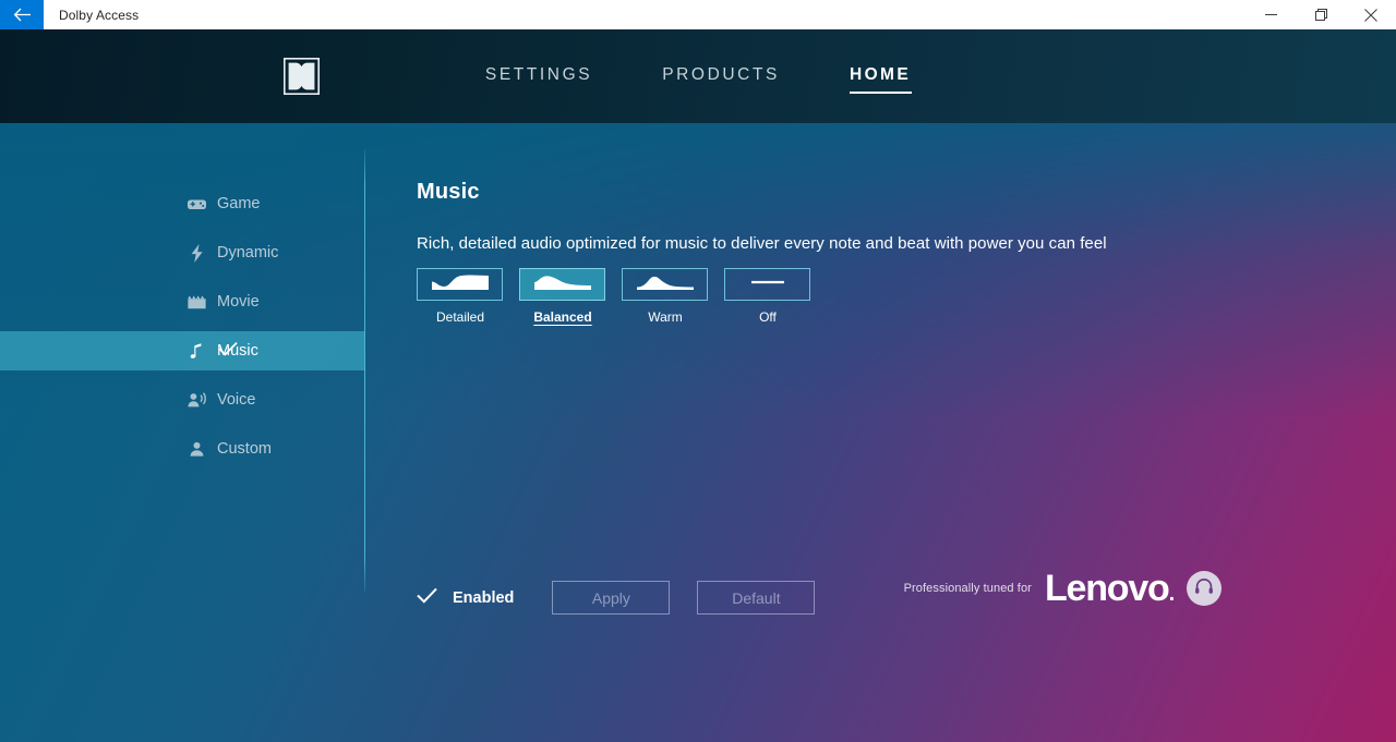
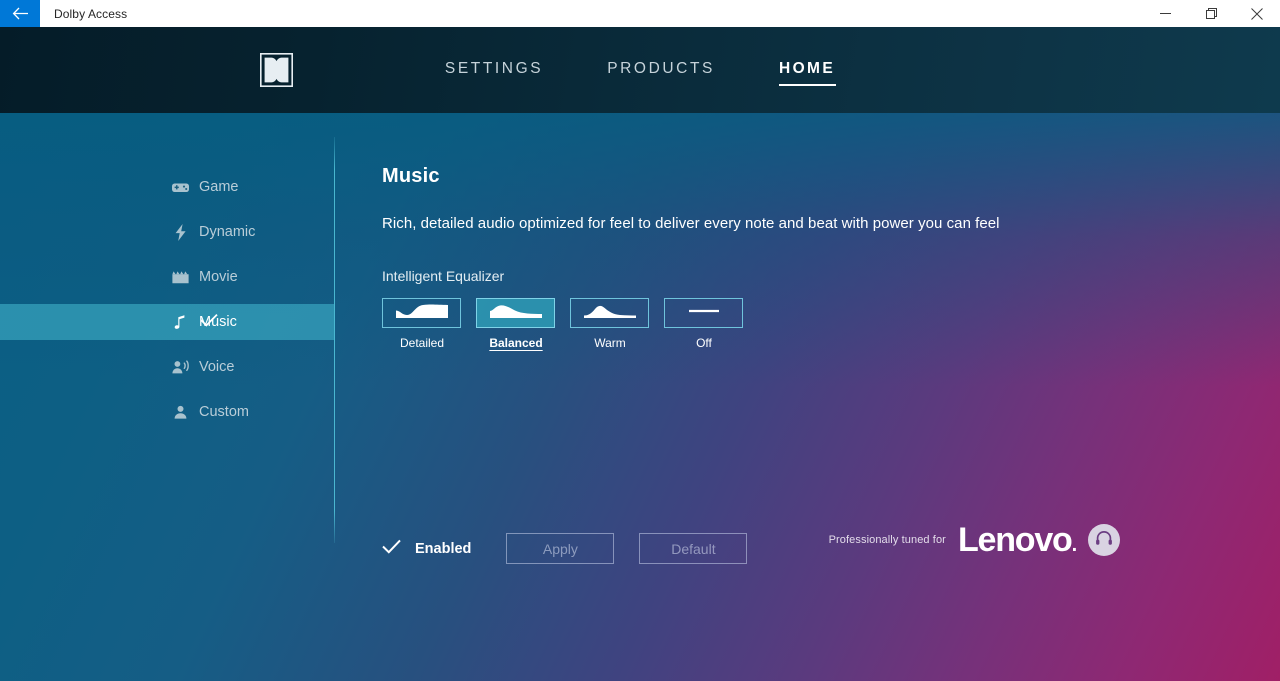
  Dolby Access
  SETTINGS
  PRODUCTS
  HOME
  Game
  Dynamic
  Movie
  Music
  Voice
  Custom
  Music
- Rich, detailed audio optimized for music to deliver every note and beat with power you can feel
+ Rich, detailed audio optimized for feel to deliver every note and beat with power you can feel
+ Intelligent Equalizer
  Detailed
  Balanced
  Warm
  Off
  Enabled
  Apply
  Default
  Professionally tuned for
  Lenovo.
